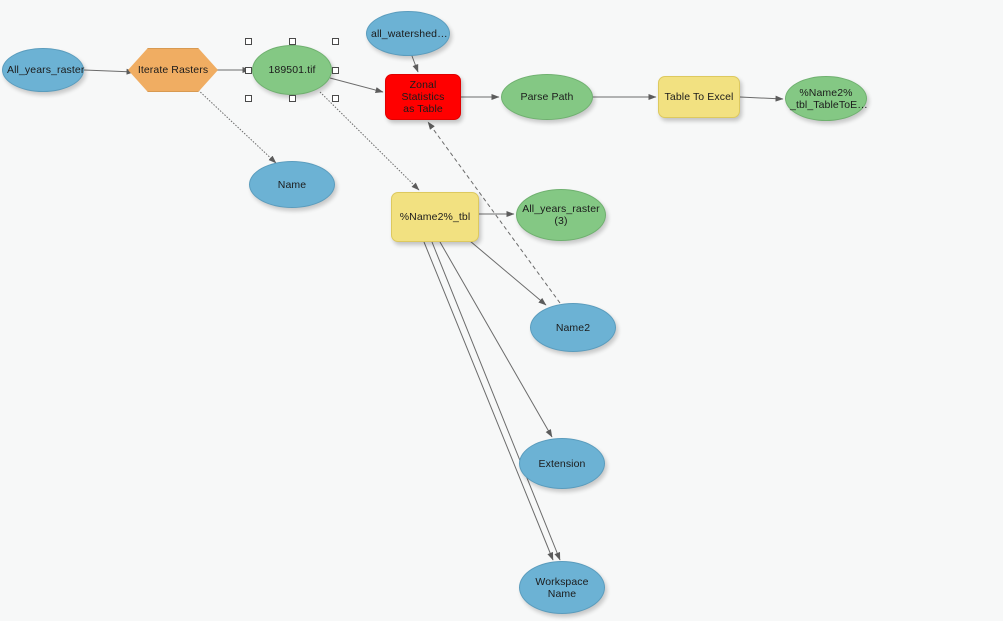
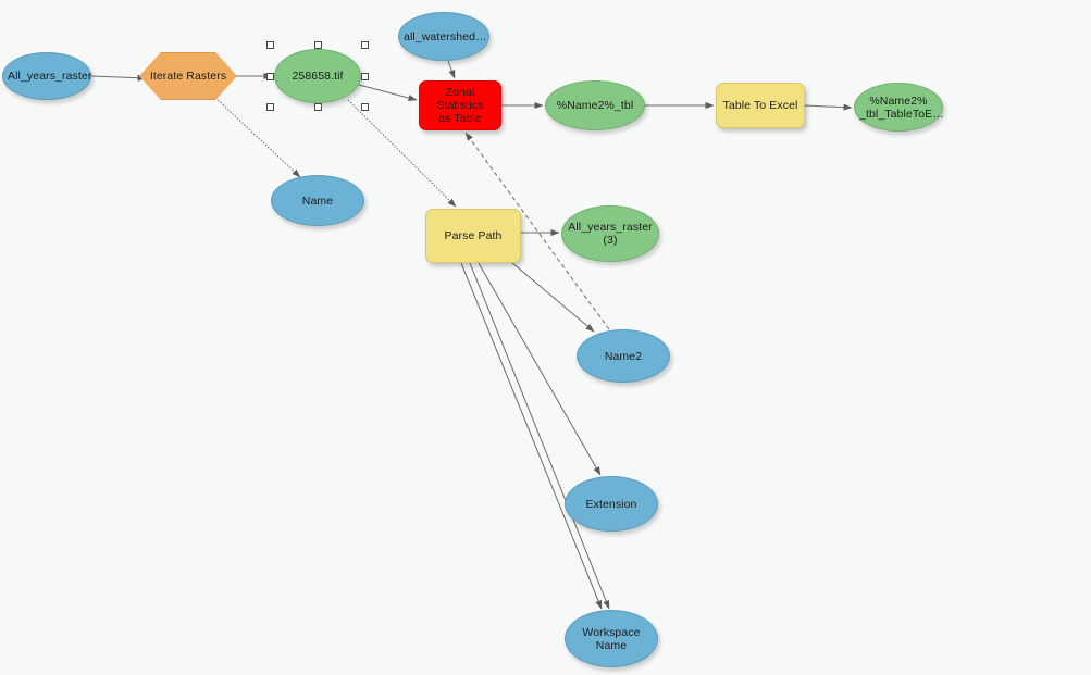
  All_years_raster
  Iterate Rasters
- 189501.tif
+ 258658.tif
  Name
  all_watershed…
  Zonal Statistics
  as Table
- Parse Path
+ %Name2%_tbl
  Table To Excel
  %Name2%
  _tbl_TableToE…
- %Name2%_tbl
+ Parse Path
  All_years_raster
  (3)
  Name2
  Extension
  Workspace
  Name
